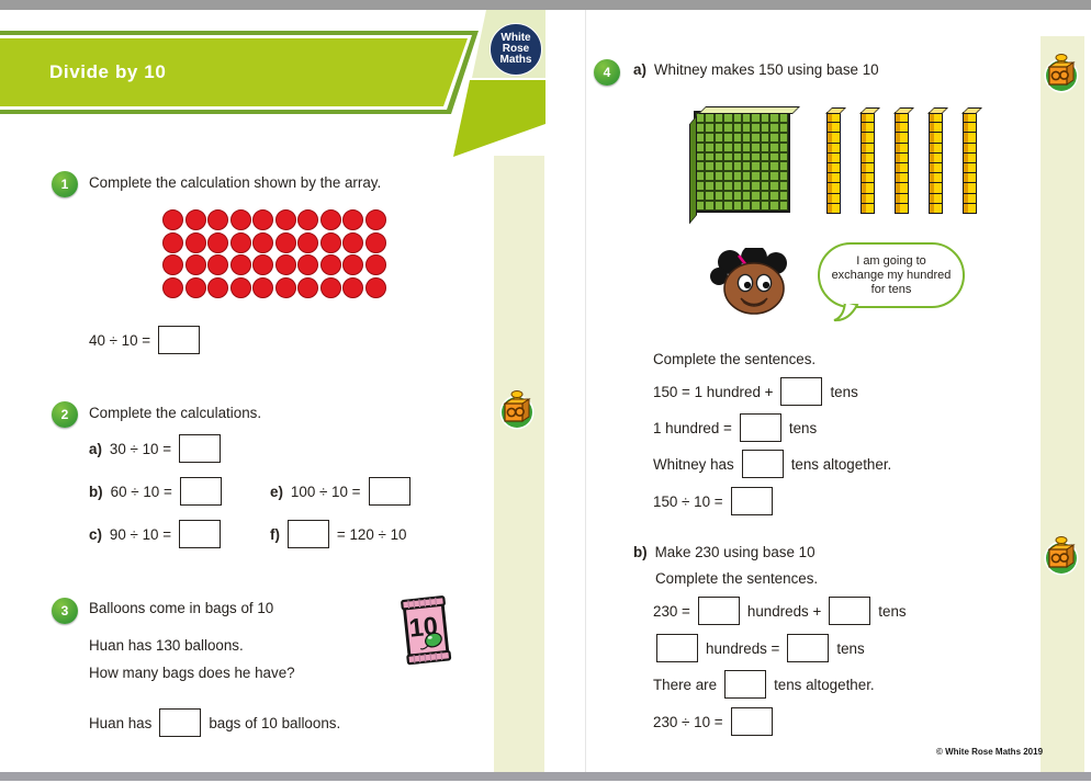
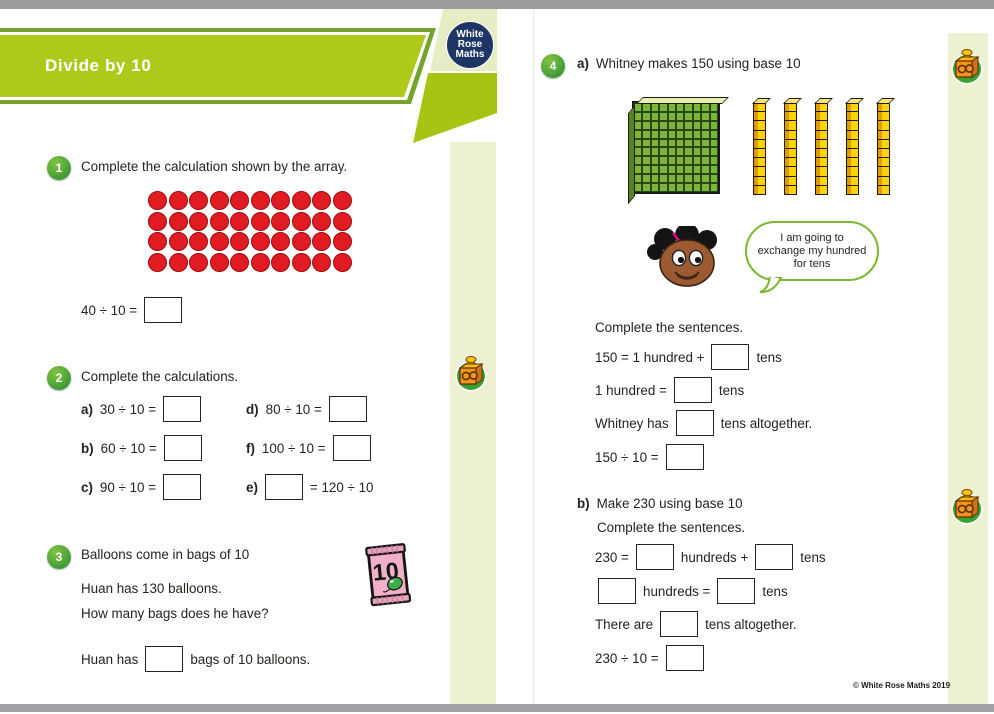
  Divide by 10
  White
  Rose
  Maths
  1
  Complete the calculation shown by the array.
  40 ÷ 10 =
  2
  Complete the calculations.
  a)
  30 ÷ 10 =
+ d)
+ 80 ÷ 10 =
  b)
  60 ÷ 10 =
- e)
+ f)
  100 ÷ 10 =
  c)
  90 ÷ 10 =
- f)
+ e)
  = 120 ÷ 10
  3
  Balloons come in bags of 10
  Huan has 130 balloons.
  How many bags does he have?
  Huan has
  bags of 10 balloons.
  4
  a)
  Whitney makes 150 using base 10
  I am going to
  exchange my hundred
  for tens
  Complete the sentences.
  150 = 1 hundred +
  tens
  1 hundred =
  tens
  Whitney has
  tens altogether.
  150 ÷ 10 =
  b)
  Make 230 using base 10
  Complete the sentences.
  230 =
  hundreds +
  tens
  hundreds =
  tens
  There are
  tens altogether.
  230 ÷ 10 =
  © White Rose Maths 2019
